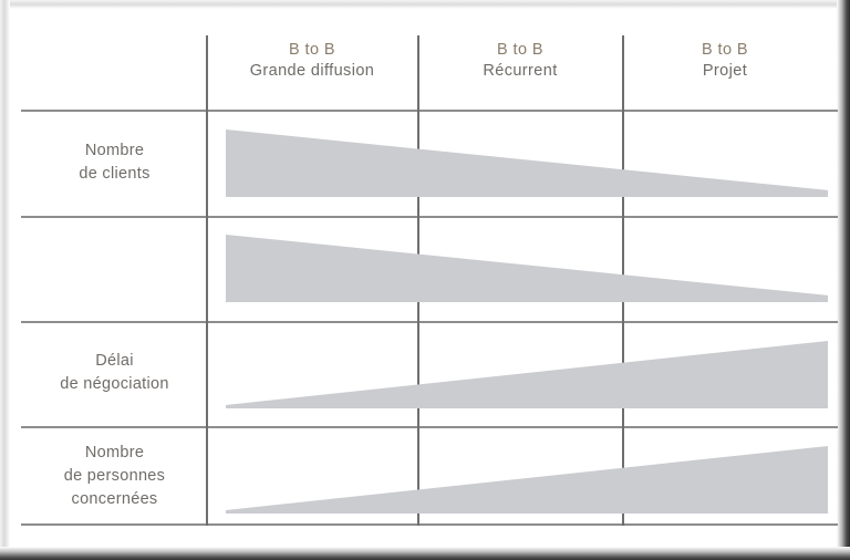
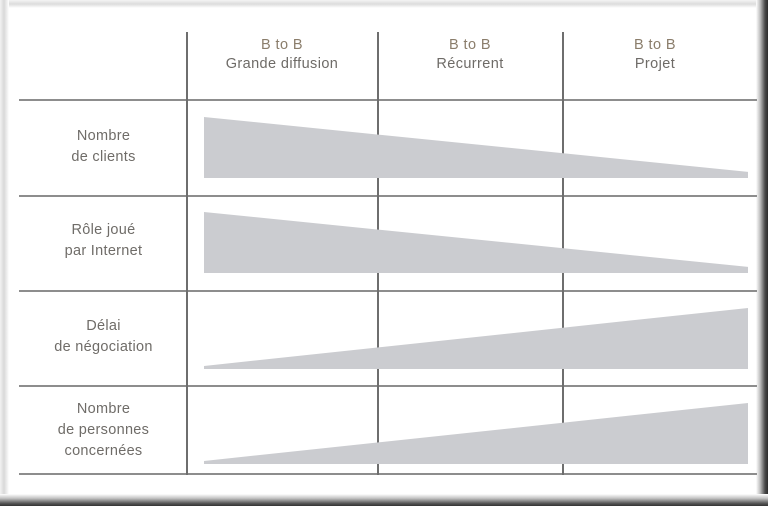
  B to B
  Grande diffusion
  B to B
  Récurrent
  B to B
  Projet
  Nombre
  de clients
+ Rôle joué
+ par Internet
  Délai
  de négociation
  Nombre
  de personnes
  concernées
